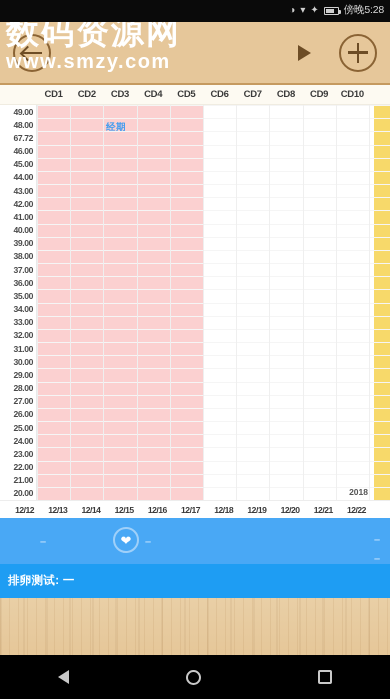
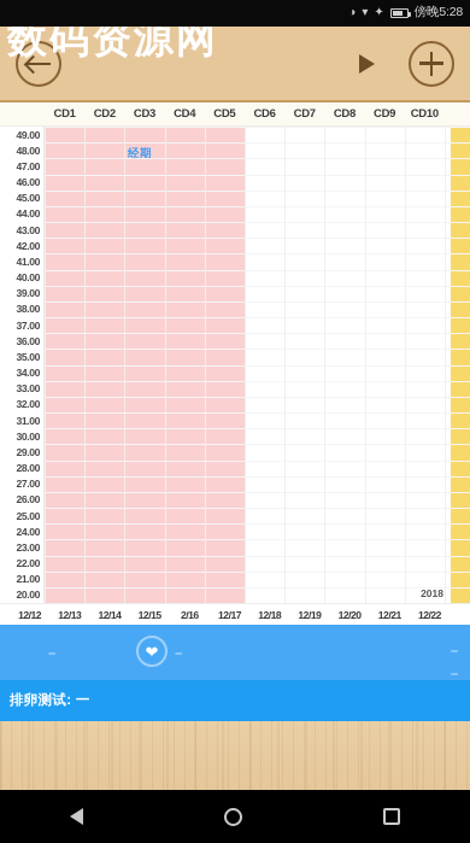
  ◑
  ▾
  ✦
  傍晚5:28
  数码资源网
- www.smzy.com
  CD1
  CD2
  CD3
  CD4
  CD5
  CD6
  CD7
  CD8
  CD9
  CD10
  49.00
  48.00
- 67.72
+ 47.00
  46.00
  45.00
  44.00
  43.00
  42.00
  41.00
  40.00
  39.00
  38.00
  37.00
  36.00
  35.00
  34.00
  33.00
  32.00
  31.00
  30.00
  29.00
  28.00
  27.00
  26.00
  25.00
  24.00
  23.00
  22.00
  21.00
  20.00
  经期
  2018
  12/12
  12/13
  12/14
  12/15
- 12/16
+ 2/16
  12/17
  12/18
  12/19
  12/20
  12/21
  12/22
  ❤
  –
  –
  –
  –
  排卵测试: 一
